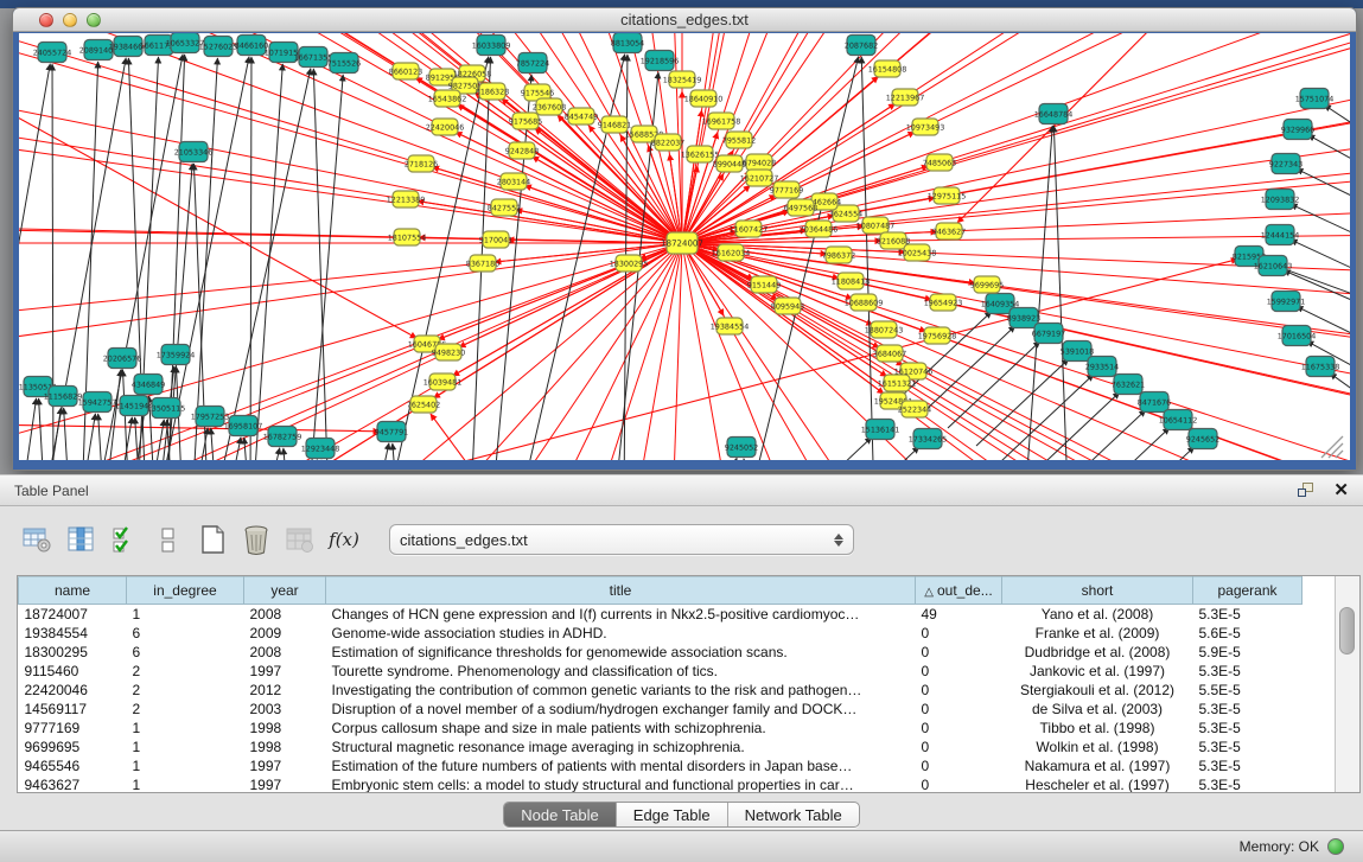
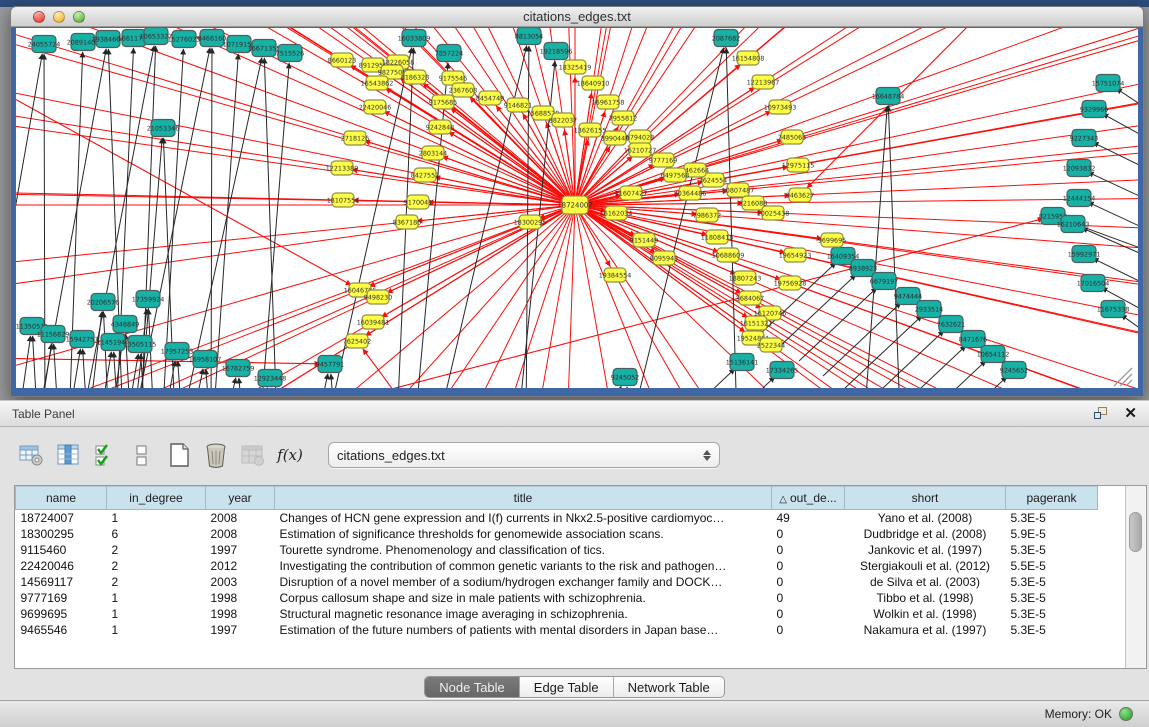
  citations_edges.txt
  18724007
  24055724
  2089140
  1938466
  166117
  10653327
  15276025
  8466160
  1071915
  1667135
  7515526
  16033809
  7857224
  8813054
  19218596
  2087682
  21053346
  16648784
  15751074
  9329966
  9227343
  12093832
  12444154
  821595
  16210643
  15992971
  17016504
  11675338
  16409354
  8938923
  6679197
- 5391018
+ 9474444
  2933514
  7632621
  8471676
  10654112
  9245652
  20206576
  17359924
  113505
  11156829
  15942757
  4346849
  11451944
  13505115
  17957253
  16958107
  16782759
  12923448
  9457791
  15136141
  17334265
  9245052
  8660123
  891295
  18226058
  982750
  16543862
  8186328
  9175546
  2367608
  22420046
  9175685
  8454749
  9146821
  1568852
  9242848
  2718126
  2803144
  12213389
  8427552
  18107554
  9170041
  8367180
  18325419
  18640910
  16961758
  8822037
  13626155
  7955812
  8990448
  6794028
  16210727
  16154808
  12213967
  10973493
  7485063
  12975115
  9463627
  10807487
  20364486
  3624554
  462664
  6497568
  9777169
  18300295
  11607427
  16162034
  9151449
  8095943
  19384554
  8216088
  10025438
  7986372
  11808418
  10688609
  18807243
  3684067
  16120746
  16151321
  195248
  2522344
  9699695
  19654923
  19756928
  160467
  9498230
  16039481
  7625402
  Table Panel
  ✕
  f(x)
  citations_edges.txt
  name	in_degree	year	title	△ out_de...	short	pagerank
  18724007	1	2008	Changes of HCN gene expression and I(f) currents in Nkx2.5-positive cardiomyoc…	49	Yano et al. (2008)	5.3E-5
- 19384554	6	2009	Genome-wide association studies in ADHD.	0	Franke et al. (2009)	5.6E-5
  18300295	6	2008	Estimation of significance thresholds for genomewide association scans.	0	Dudbridge et al. (2008)	5.9E-5
  9115460	2	1997	Tourette syndrome. Phenomenology and classification of tics.	0	Jankovic et al. (1997)	5.3E-5
  22420046	2	2012	Investigating the contribution of common genetic variants to the risk and pathogen…	0	Stergiakouli et al. (2012)	5.5E-5
  14569117	2	2003	Disruption of a novel member of a sodium/hydrogen exchanger family and DOCK…	0	de Silva et al. (2003)	5.3E-5
  9777169	1	1998	Corpus callosum shape and size in male patients with schizophrenia.	0	Tibbo et al. (1998)	5.3E-5
  9699695	1	1998	Structural magnetic resonance image averaging in schizophrenia.	0	Wolkin et al. (1998)	5.3E-5
  9465546	1	1997	Estimation of the future numbers of patients with mental disorders in Japan base…	0	Nakamura et al. (1997)	5.3E-5
- 9463627	1	1997	Embryonic stem cells: a model to study structural and functional properties in car…	0	Hescheler et al. (1997)	5.3E-5
  Node Table
  Edge Table
  Network Table
  Memory: OK
